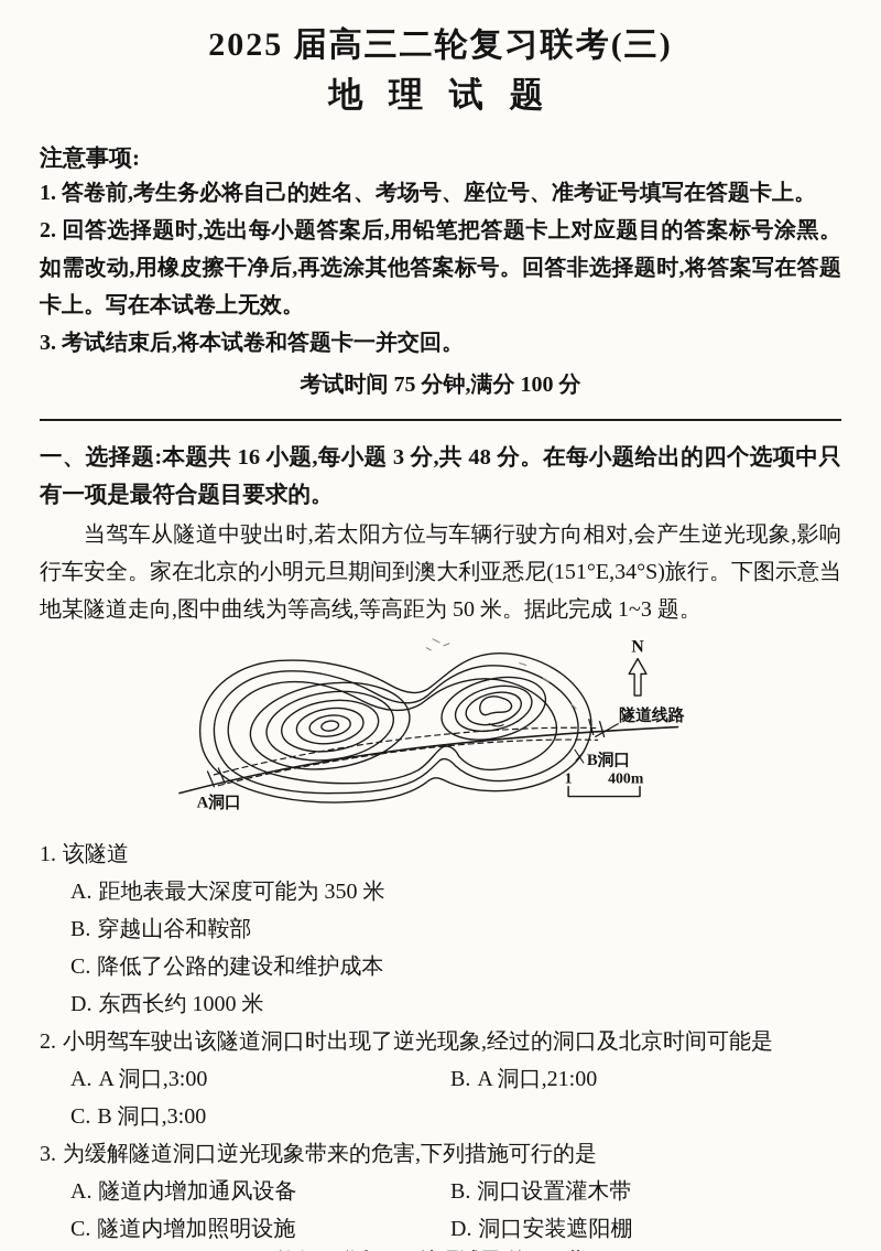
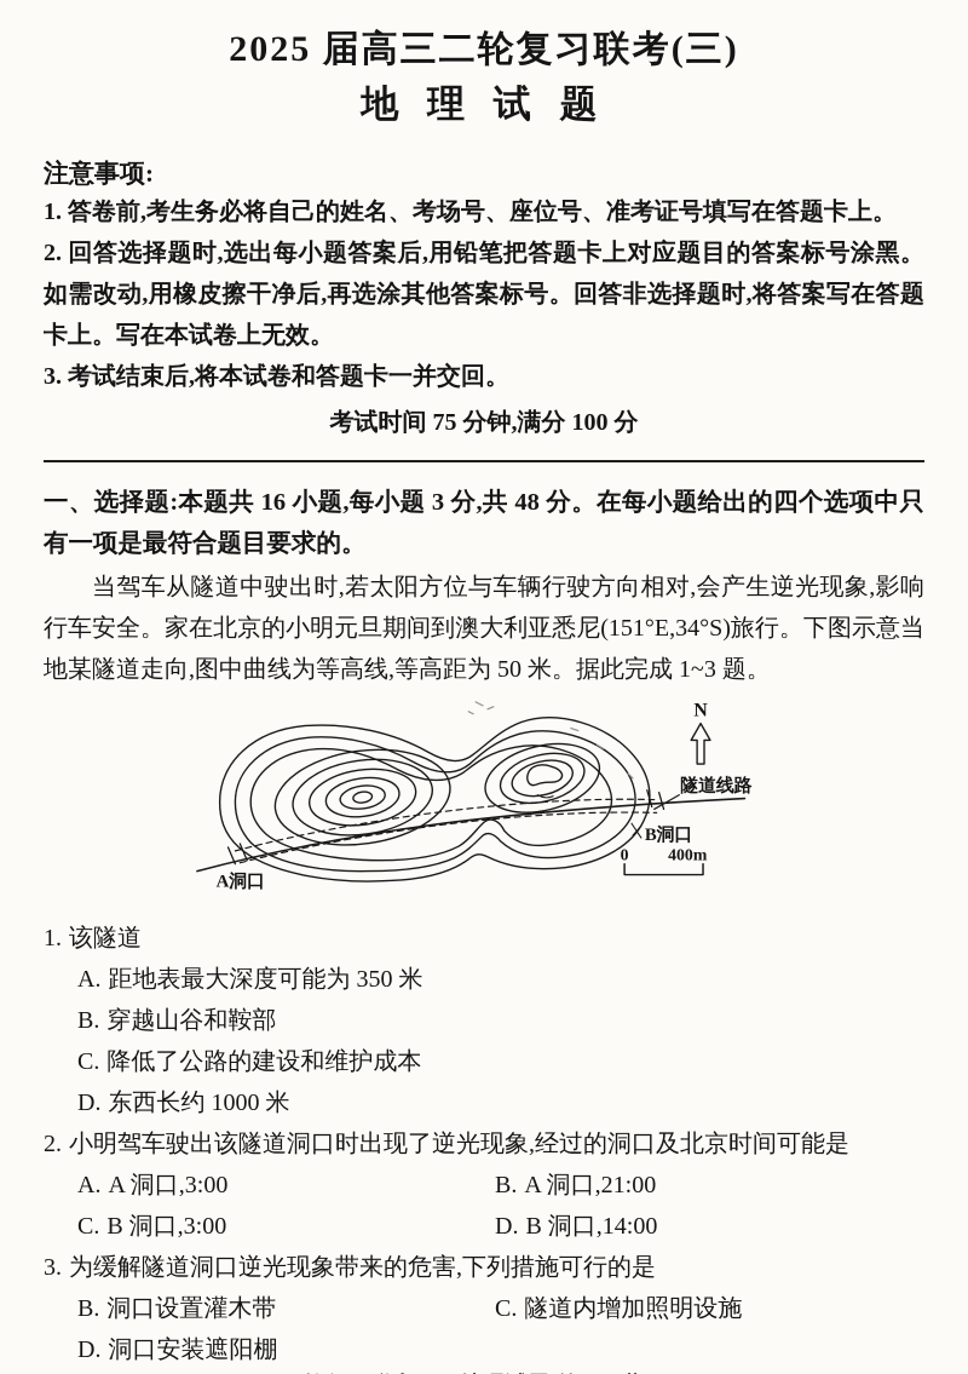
  2025 届高三二轮复习联考(三)
  地 理 试 题
  注意事项:
  1. 答卷前,考生务必将自己的姓名、考场号、座位号、准考证号填写在答题卡上。
  2. 回答选择题时,选出每小题答案后,用铅笔把答题卡上对应题目的答案标号涂黑。如需改动,用橡皮擦干净后,再选涂其他答案标号。回答非选择题时,将答案写在答题卡上。写在本试卷上无效。
  3. 考试结束后,将本试卷和答题卡一并交回。
  考试时间 75 分钟,满分 100 分
  一、选择题:本题共 16 小题,每小题 3 分,共 48 分。在每小题给出的四个选项中只有一项是最符合题目要求的。
  当驾车从隧道中驶出时,若太阳方位与车辆行驶方向相对,会产生逆光现象,影响行车安全。家在北京的小明元旦期间到澳大利亚悉尼(151°E,34°S)旅行。下图示意当地某隧道走向,图中曲线为等高线,等高距为 50 米。据此完成 1~3 题。
  N
  隧道线路
  B洞口
  A洞口
- 1
+ 0
  400m
  1. 该隧道
  A. 距地表最大深度可能为 350 米
  B. 穿越山谷和鞍部
  C. 降低了公路的建设和维护成本
  D. 东西长约 1000 米
  2. 小明驾车驶出该隧道洞口时出现了逆光现象,经过的洞口及北京时间可能是
  A. A 洞口,3:00
  B. A 洞口,21:00
  C. B 洞口,3:00
+ D. B 洞口,14:00
  3. 为缓解隧道洞口逆光现象带来的危害,下列措施可行的是
- A. 隧道内增加通风设备
  B. 洞口设置灌木带
  C. 隧道内增加照明设施
  D. 洞口安装遮阳棚
